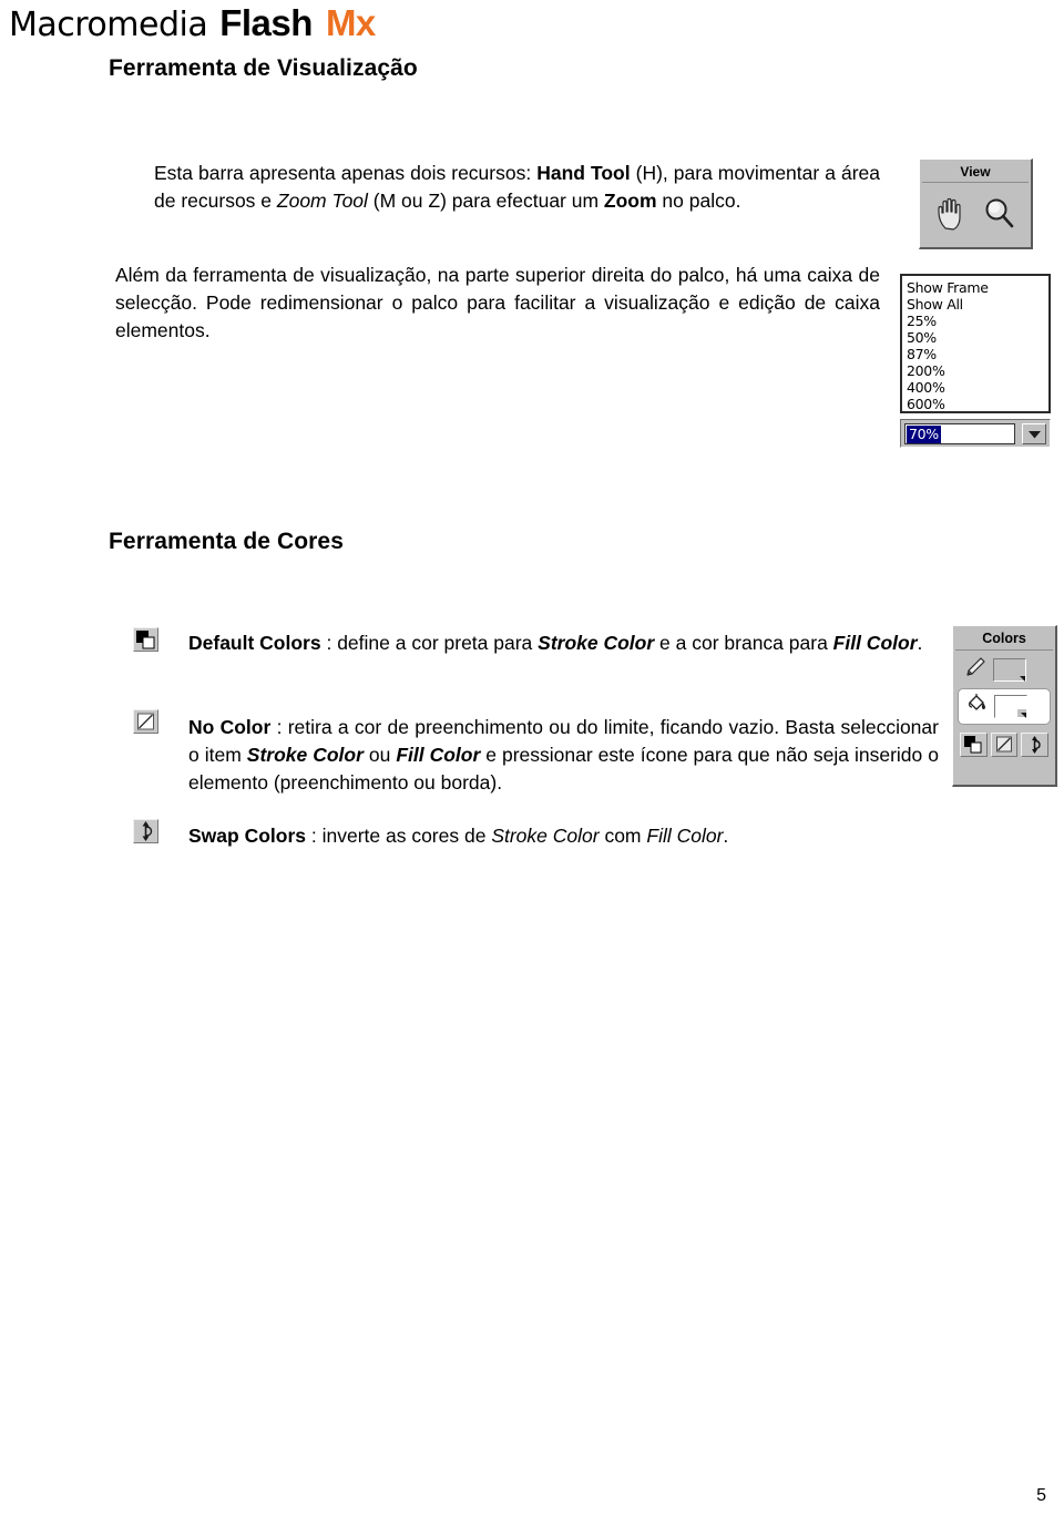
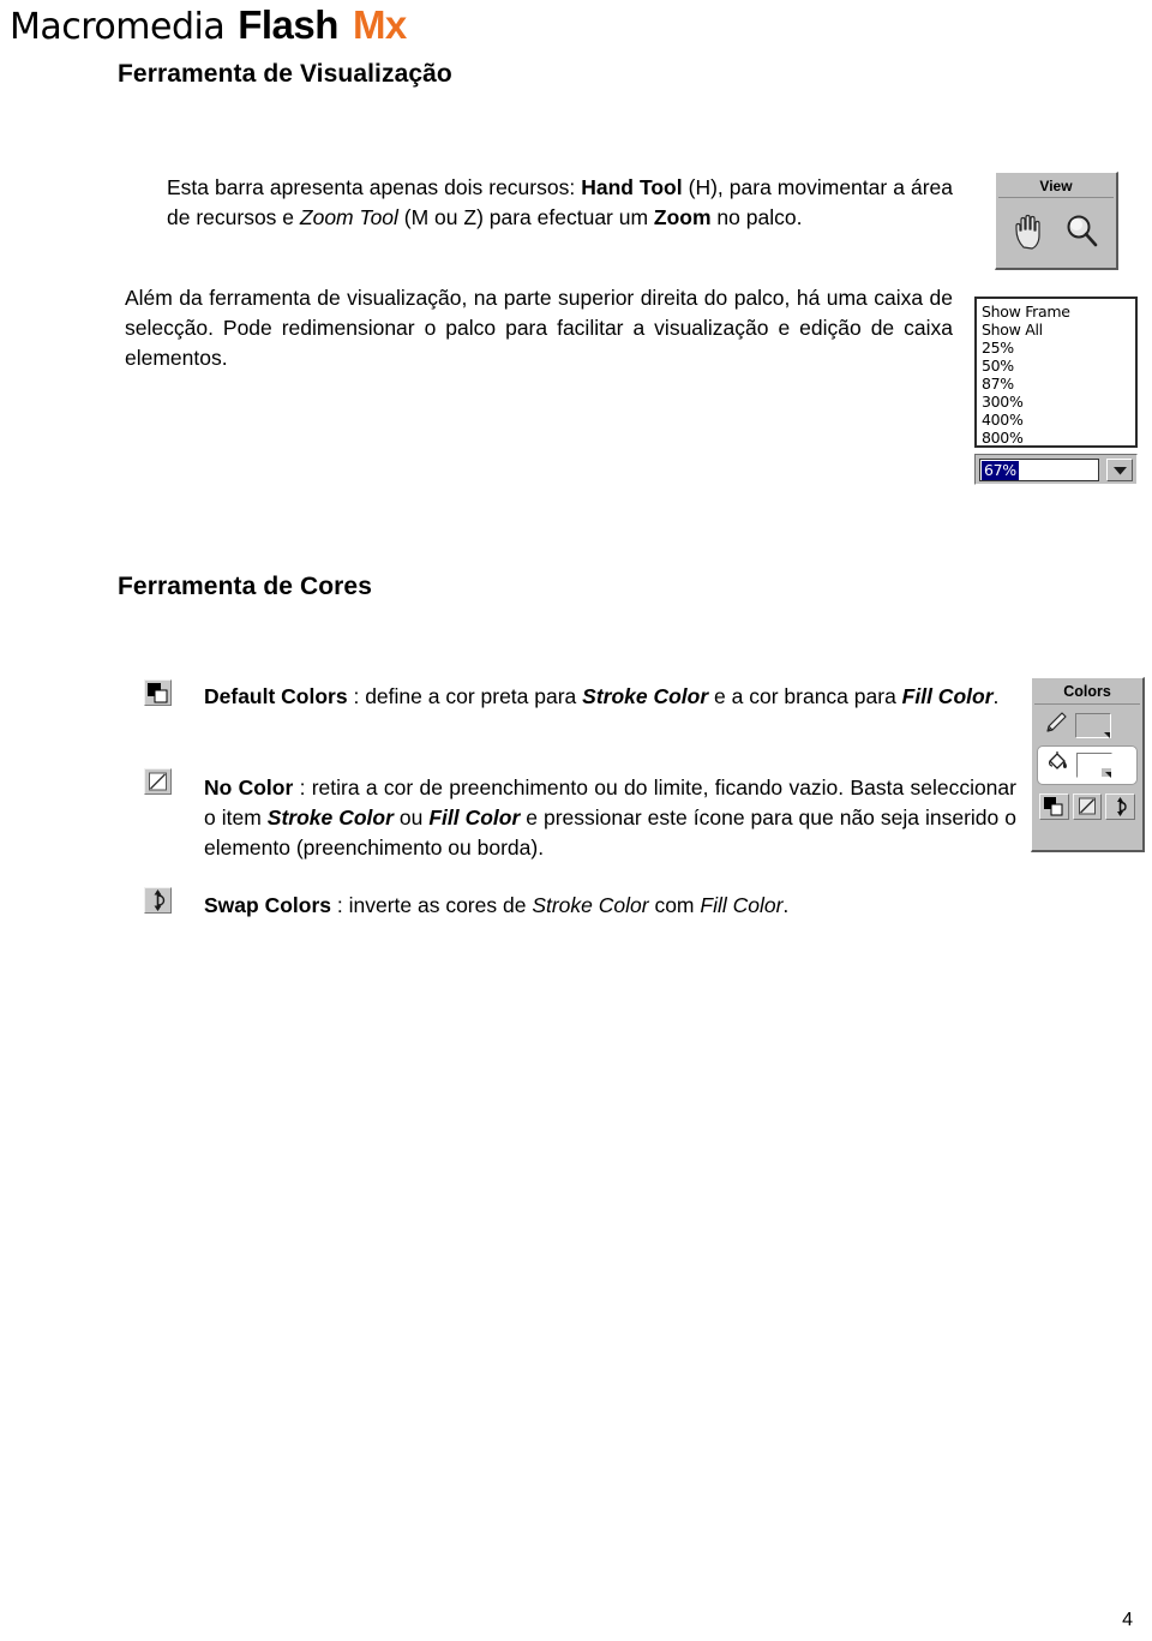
  Macromedia
  Flash
  Mx
  Ferramenta de Visualização
  Esta barra apresenta apenas dois recursos: Hand Tool (H), para movimentar a área de recursos e Zoom Tool (M ou Z) para efectuar um Zoom no palco.
  Além da ferramenta de visualização, na parte superior direita do palco, há uma caixa de selecção. Pode redimensionar o palco para facilitar a visualização e edição de caixa elementos.
  View
  Show Frame
  Show All
  25%
  50%
  87%
- 200%
+ 300%
  400%
- 600%
+ 800%
- 70%
+ 67%
  Ferramenta de Cores
  Default Colors : define a cor preta para Stroke Color e a cor branca para Fill Color.
  No Color : retira a cor de preenchimento ou do limite, ficando vazio. Basta seleccionar o item Stroke Color ou Fill Color e pressionar este ícone para que não seja inserido o elemento (preenchimento ou borda).
  Swap Colors : inverte as cores de Stroke Color com Fill Color.
  Colors
- 5
+ 4
